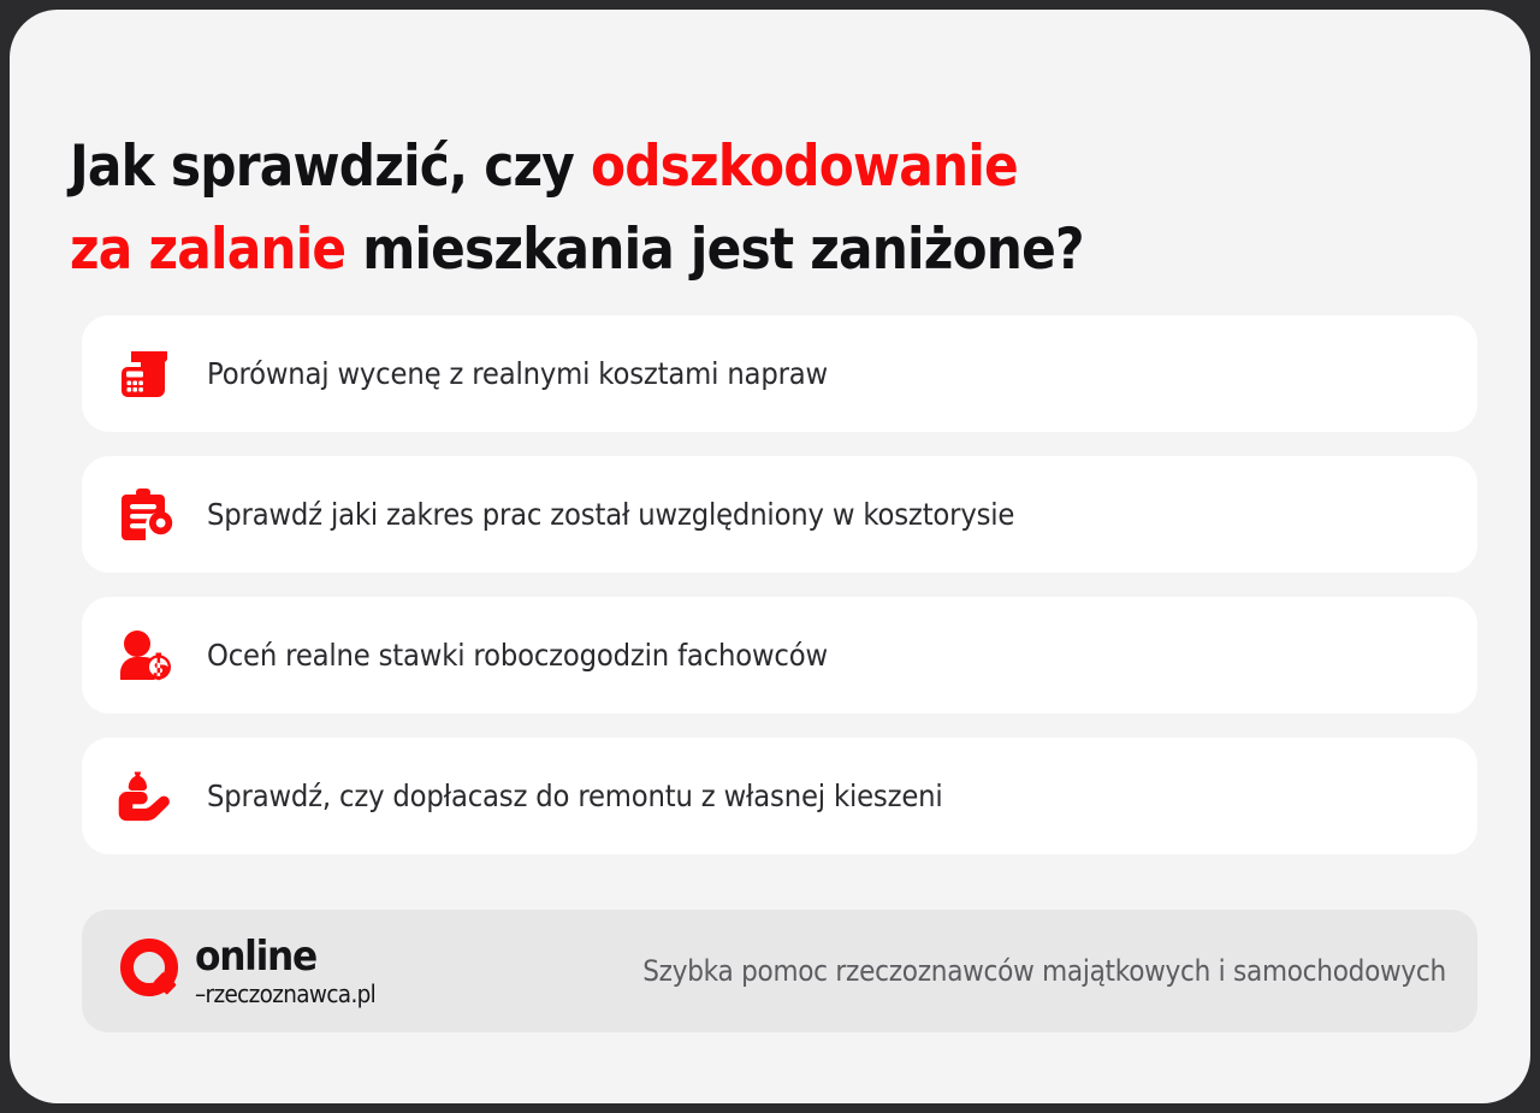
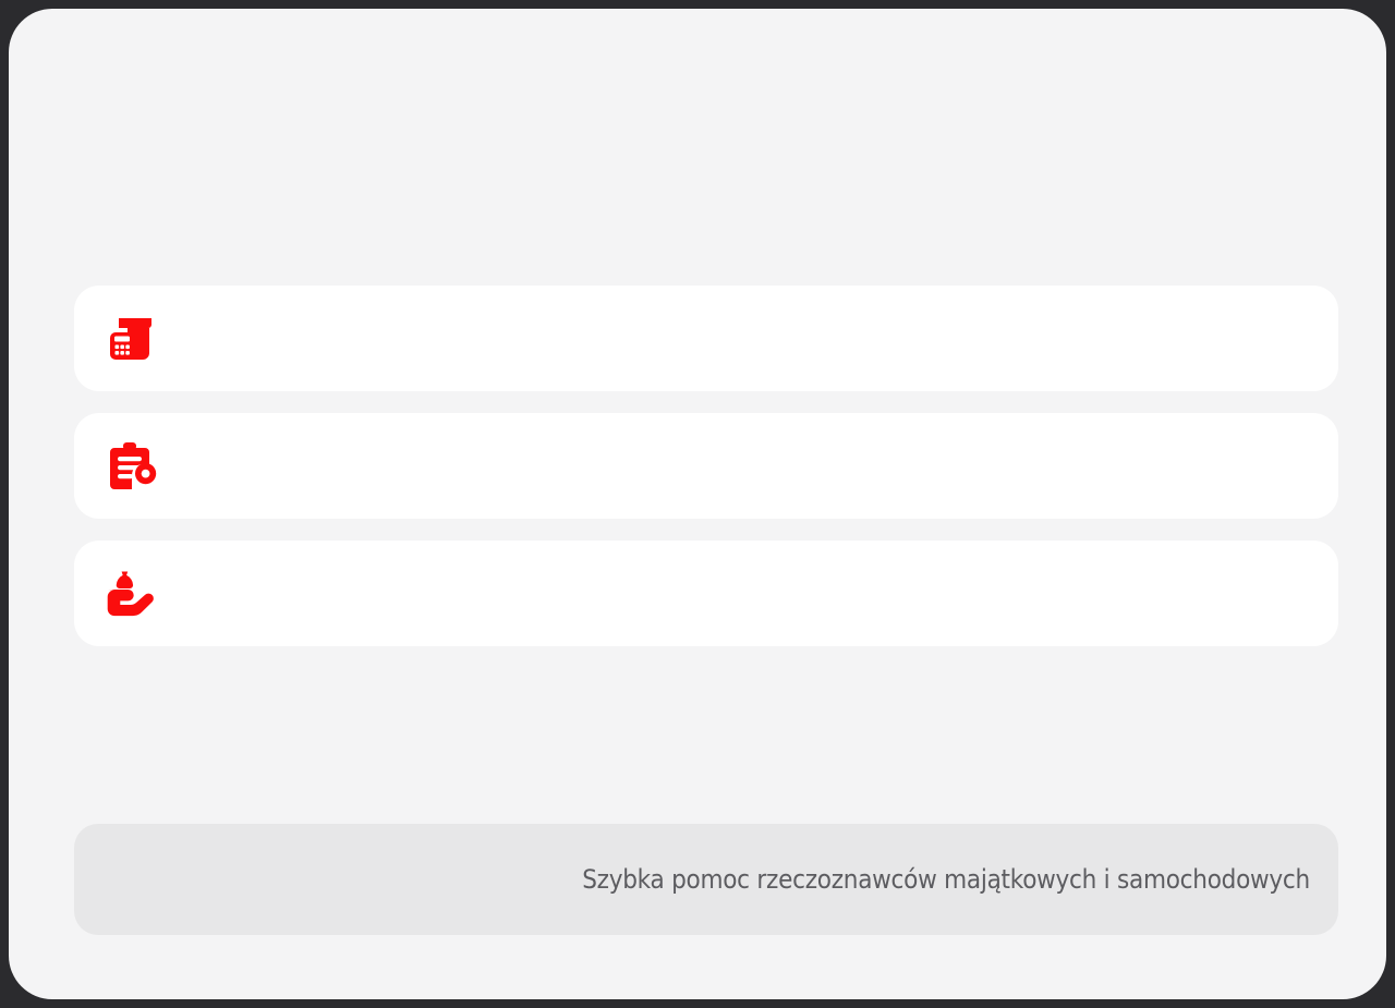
- Jak sprawdzić, czy odszkodowanie
- za zalanie mieszkania jest zaniżone?
- Porównaj wycenę z realnymi kosztami napraw
- Sprawdź jaki zakres prac został uwzględniony w kosztorysie
- Oceń realne stawki roboczogodzin fachowców
- Sprawdź, czy dopłacasz do remontu z własnej kieszeni
- online
- –rzeczoznawca.pl
  Szybka pomoc rzeczoznawców majątkowych i samochodowych
